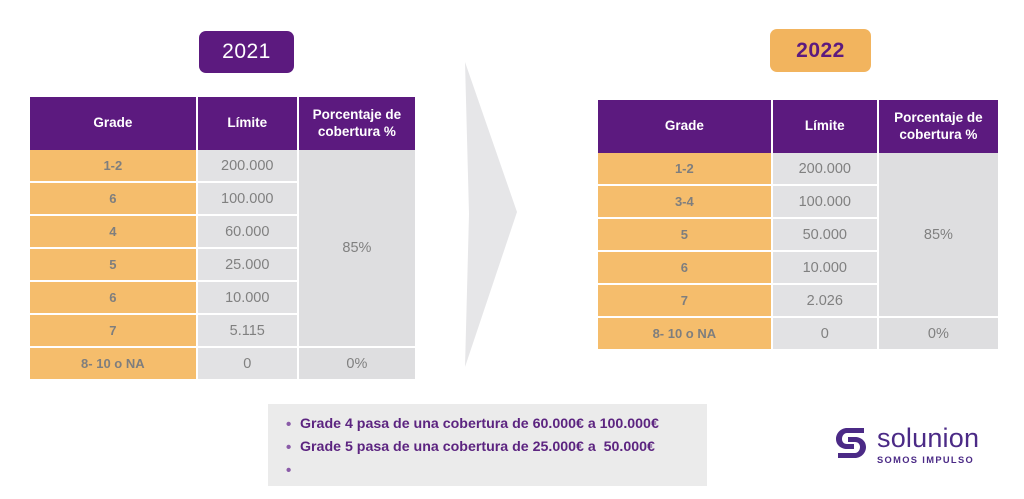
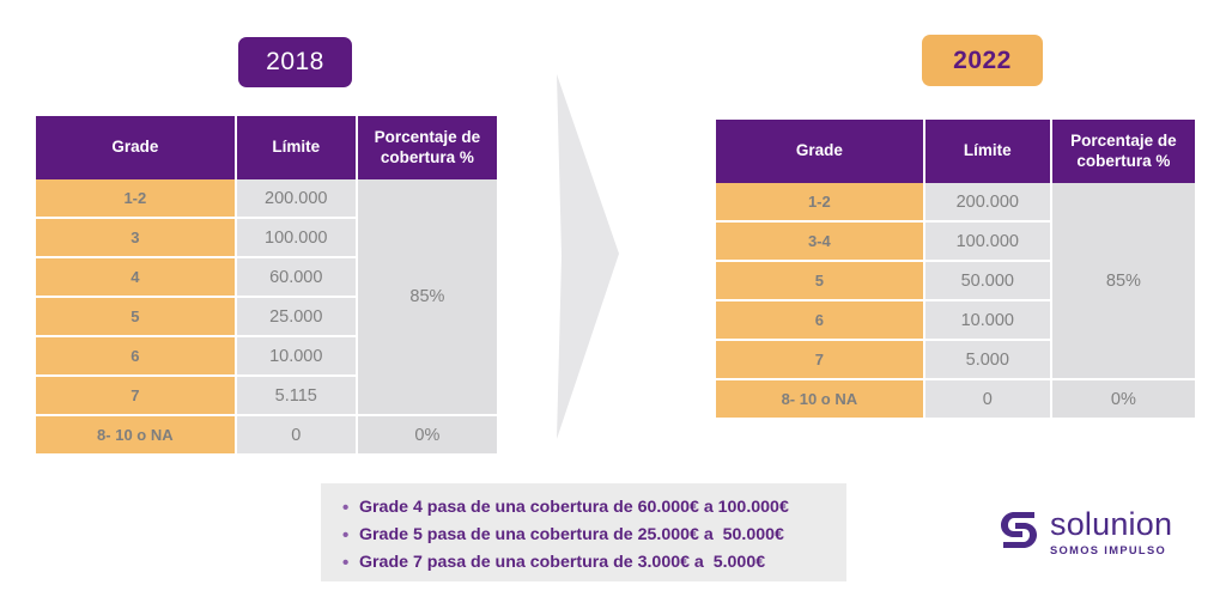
- 2021
+ 2018
  2022
  Grade	Límite	Porcentaje de cobertura %
  1-2	200.000	85%
- 6	100.000
+ 3	100.000
  4	60.000
  5	25.000
  6	10.000
  7	5.115
  8- 10 o NA	0	0%
  Grade	Límite	Porcentaje de cobertura %
  1-2	200.000	85%
  3-4	100.000
  5	50.000
  6	10.000
- 7	2.026
+ 7	5.000
  8- 10 o NA	0	0%
  •
  Grade 4 pasa de una cobertura de 60.000€ a 100.000€
  •
  Grade 5 pasa de una cobertura de 25.000€ a 50.000€
  •
+ Grade 7 pasa de una cobertura de 3.000€ a 5.000€
  solunion
  SOMOS IMPULSO
